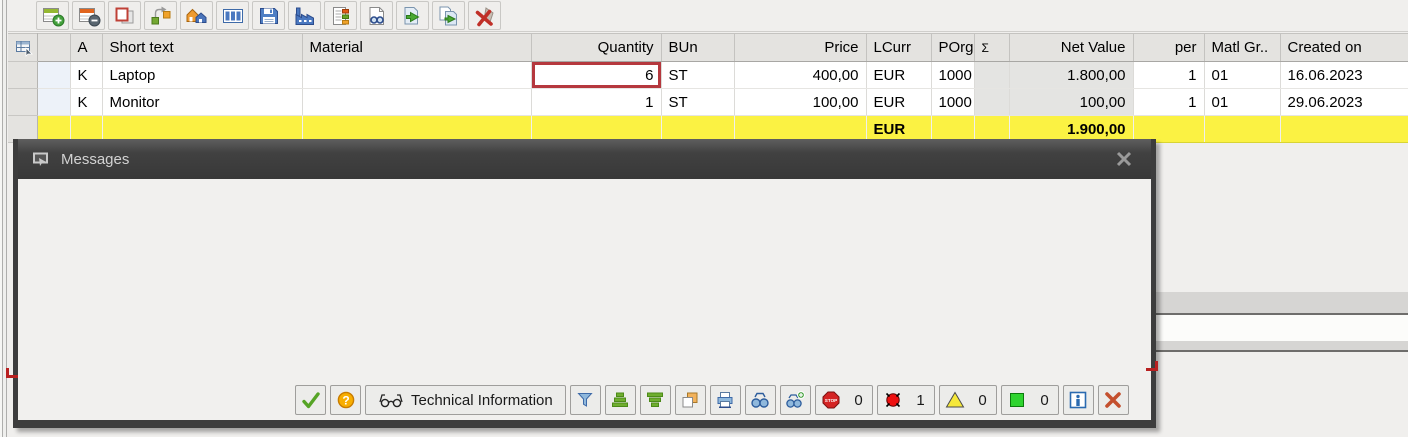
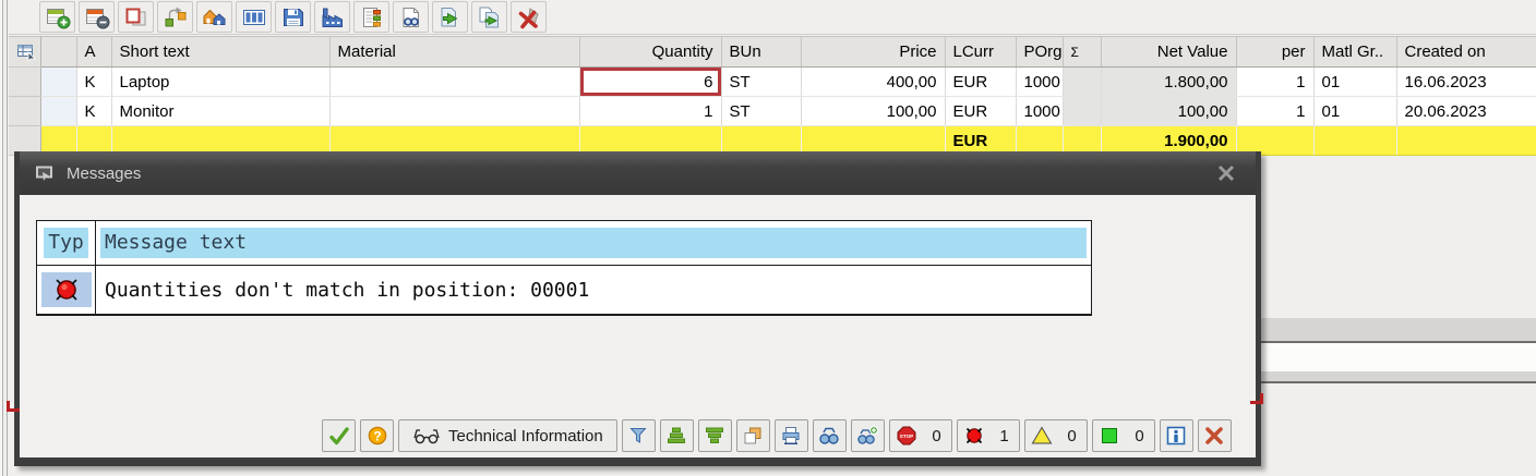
  		A	Short text	Material	Quantity	BUn	Price	LCurr	POrg	Σ	Net Value	per	Matl Gr..	Created on
  		K	Laptop		6	ST	400,00	EUR	1000		1.800,00	1	01	16.06.2023
- 		K	Monitor		1	ST	100,00	EUR	1000		100,00	1	01	29.06.2023
+ 		K	Monitor		1	ST	100,00	EUR	1000		100,00	1	01	20.06.2023
  								EUR			1.900,00
  Messages
+ Typ
+ Message text
+ Quantities don't match in position: 00001
  ?
  Technical Information
  0
  1
  0
  0
